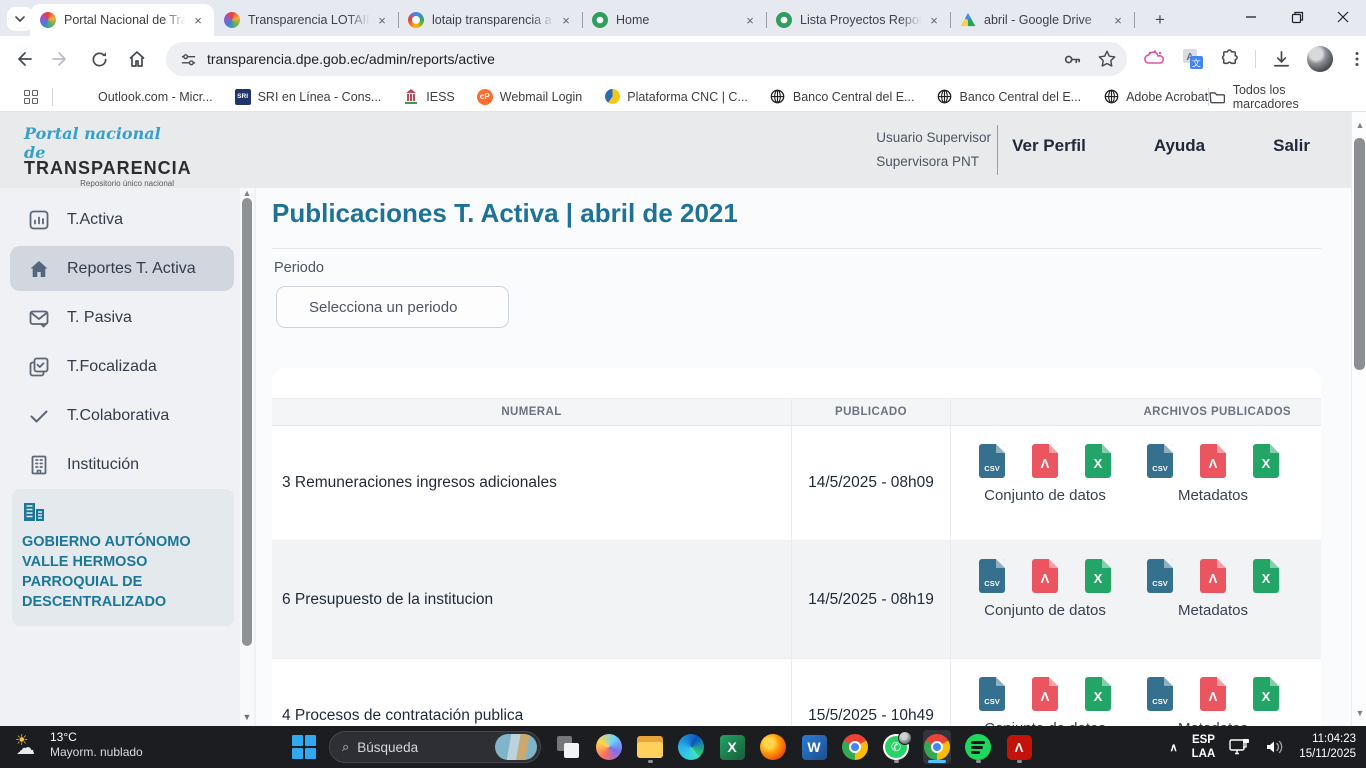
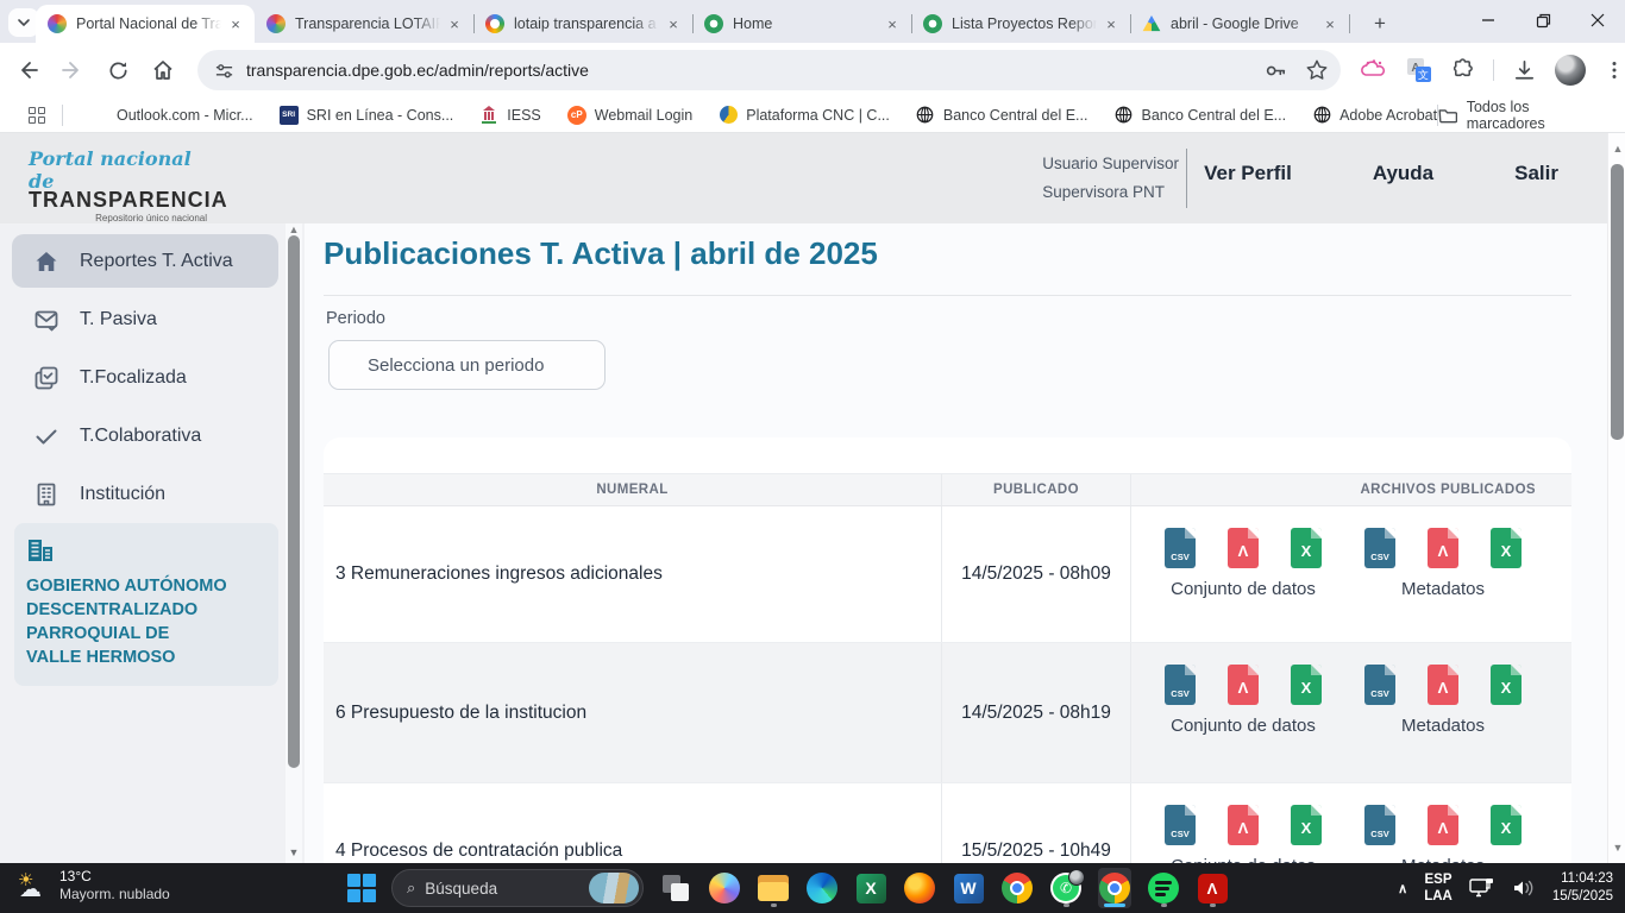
  Portal Nacional de Tra
  ×
  Transparencia LOTAI
  ×
  lotaip transparencia a
  ×
  Home
  ×
  Lista Proyectos Repor
  ×
  abril - Google Drive
  ×
  +
  transparencia.dpe.gob.ec/admin/reports/active
  A
  文
  Outlook.com - Micr...
  SRI en Línea - Cons...
  IESS
  cP
  Webmail Login
  Plataforma CNC | C...
  Banco Central del E...
  Banco Central del E...
  Adobe Acrobat
  Todos los marcadores
  Portal nacional de
  TRANSPARENCIA
  Repositorio único nacional
  Usuario Supervisor
  Supervisora PNT
  Ver Perfil
  Ayuda
  Salir
- T.Activa
  Reportes T. Activa
  T. Pasiva
  T.Focalizada
  T.Colaborativa
  Institución
  GOBIERNO AUTÓNOMO
- VALLE HERMOSO
+ DESCENTRALIZADO
  PARROQUIAL DE
- DESCENTRALIZADO
+ VALLE HERMOSO
  ▲
  ▼
- Publicaciones T. Activa | abril de 2021
+ Publicaciones T. Activa | abril de 2025
  Periodo
  Selecciona un periodo
  NUMERAL
  PUBLICADO
  ARCHIVOS PUBLICADOS
  3 Remuneraciones ingresos adicionales
  14/5/2025 - 08h09
  CSV
  Λ
  X
  Conjunto de datos
  CSV
  Λ
  X
  Metadatos
  6 Presupuesto de la institucion
  14/5/2025 - 08h19
  CSV
  Λ
  X
  Conjunto de datos
  CSV
  Λ
  X
  Metadatos
  4 Procesos de contratación publica
  15/5/2025 - 10h49
  CSV
  Λ
  X
  CSV
  Λ
  X
  ▲
  ▼
  ☀
  ☁
  13°C
  Mayorm. nublado
  ⌕
  Búsqueda
  X
  W
  ✆
  Λ
  ∧
  ESP
  LAA
  11:04:23
- 15/11/2025
+ 15/5/2025
